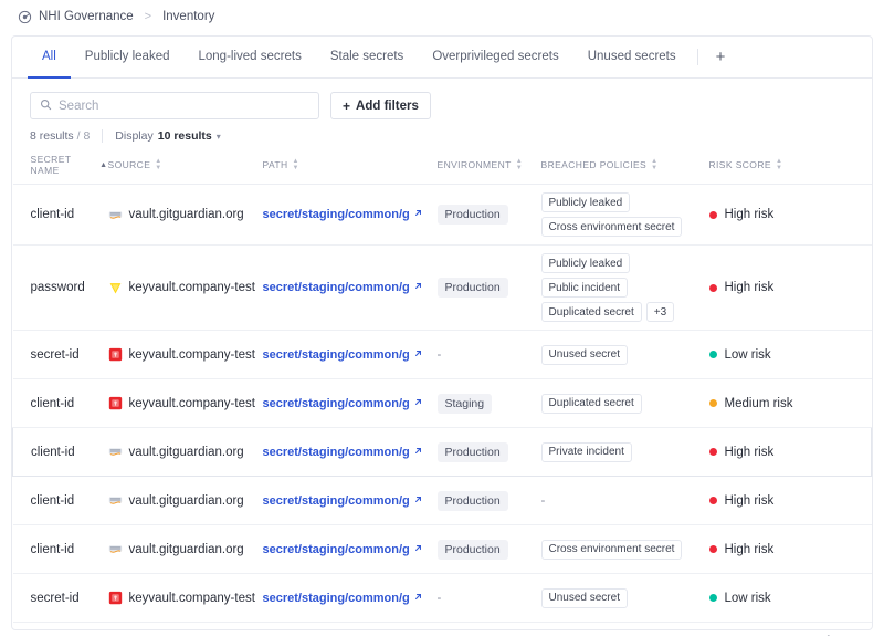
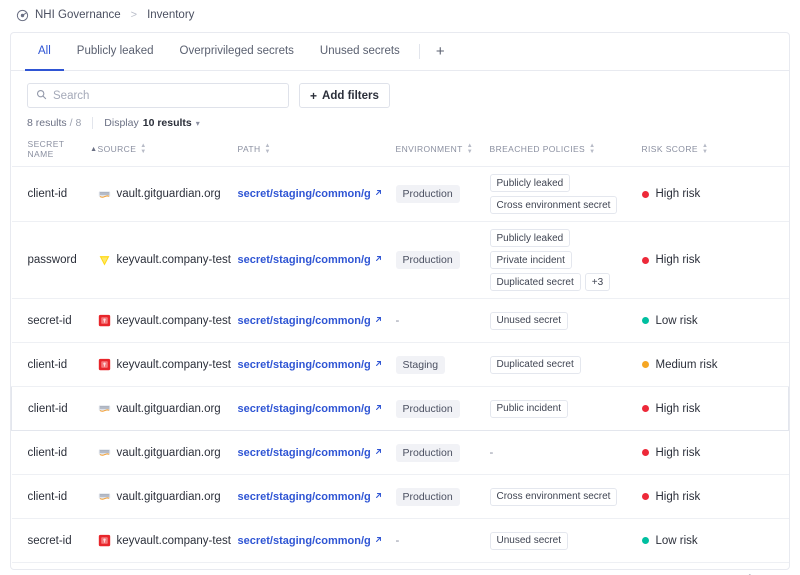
  NHI Governance
  >
  Inventory
  All
  Publicly leaked
- Long-lived secrets
- Stale secrets
  Overprivileged secrets
  Unused secrets
  +
  Search
  +
  Add filters
  8 results / 8
  Display
  10 results
  ▾
  SECRET NAME	SOURCE	PATH	ENVIRONMENT	BREACHED POLICIES	RISK SCORE
  client-id	vault.gitguardian.org	secret/staging/common/g	Production	Publicly leakedCross environment secret	High risk
- password	keyvault.company-test	secret/staging/common/g	Production	Publicly leakedPublic incidentDuplicated secret +3	High risk
+ password	keyvault.company-test	secret/staging/common/g	Production	Publicly leakedPrivate incidentDuplicated secret +3	High risk
  secret-id	keyvault.company-test	secret/staging/common/g	-	Unused secret	Low risk
  client-id	keyvault.company-test	secret/staging/common/g	Staging	Duplicated secret	Medium risk
- client-id	vault.gitguardian.org	secret/staging/common/g	Production	Private incident	High risk
+ client-id	vault.gitguardian.org	secret/staging/common/g	Production	Public incident	High risk
  client-id	vault.gitguardian.org	secret/staging/common/g	Production	-	High risk
  client-id	vault.gitguardian.org	secret/staging/common/g	Production	Cross environment secret	High risk
  secret-id	keyvault.company-test	secret/staging/common/g	-	Unused secret	Low risk
